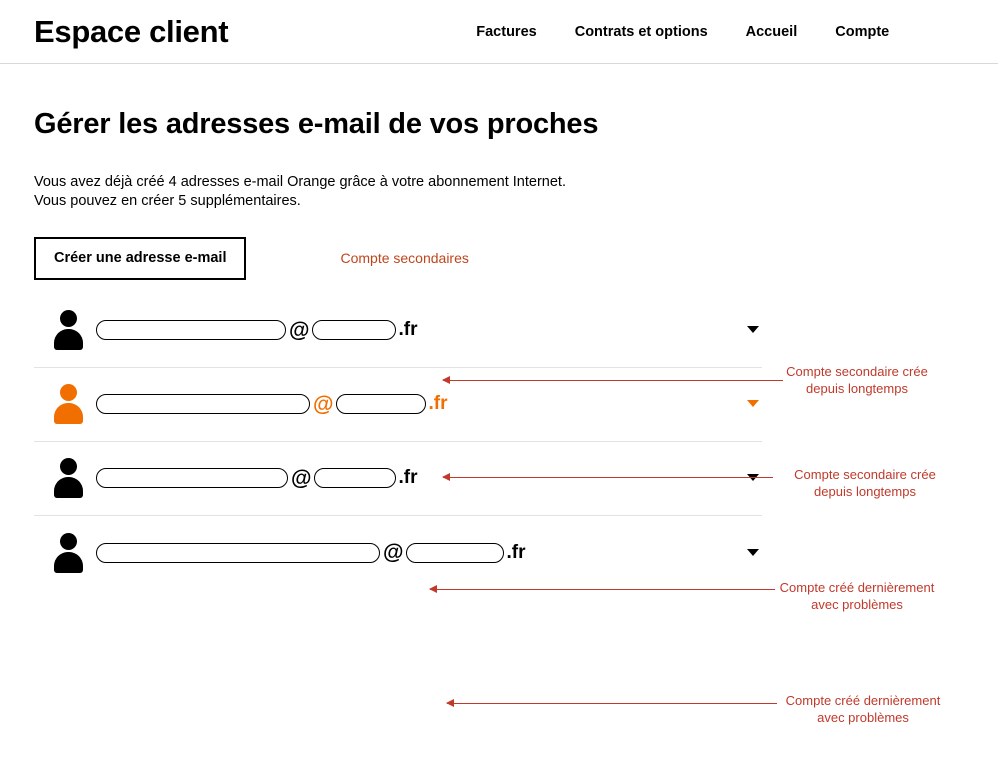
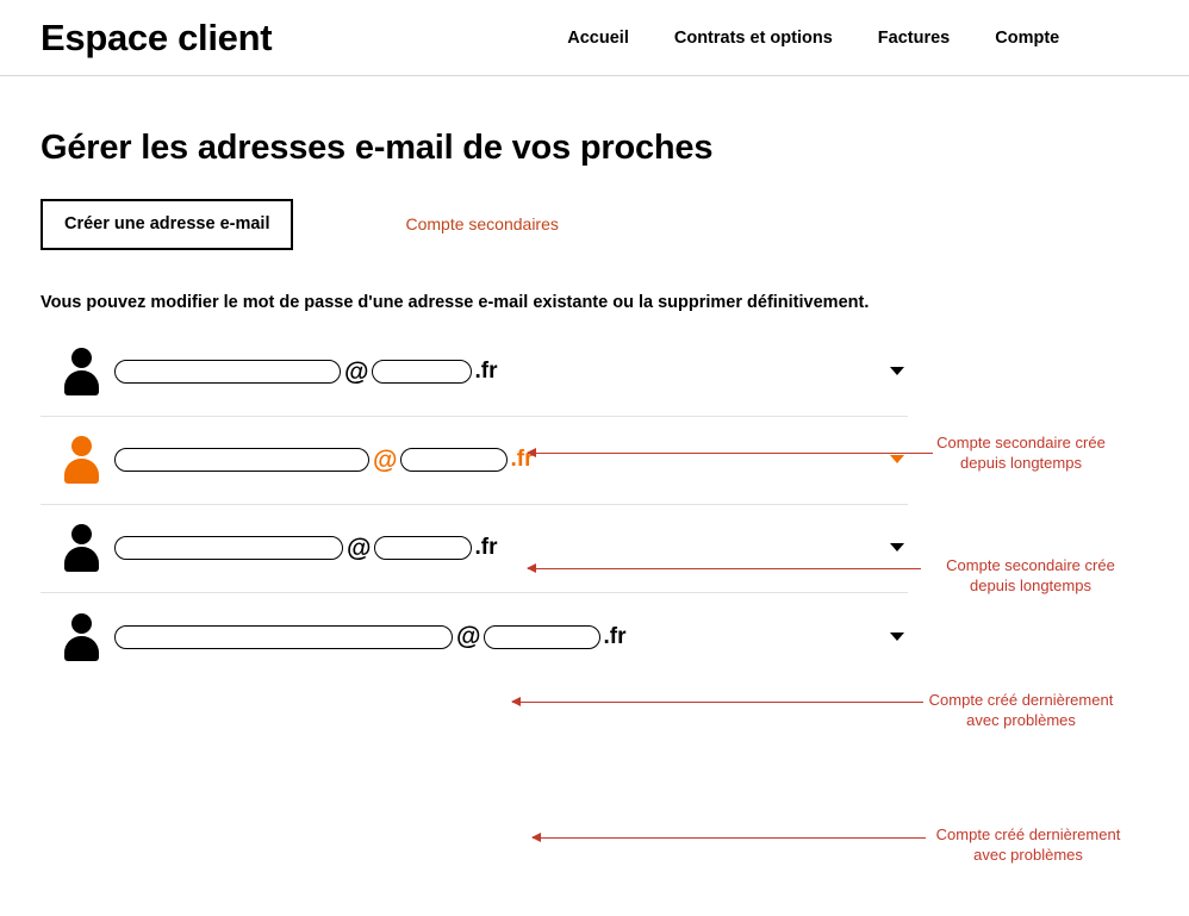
  Espace client
- Factures
+ Accueil
  Contrats et options
- Accueil
+ Factures
  Compte
  Gérer les adresses e-mail de vos proches
- Vous avez déjà créé 4 adresses e-mail Orange grâce à votre abonnement Internet.
- Vous pouvez en créer 5 supplémentaires.
  Créer une adresse e-mail
  Compte secondaires
+ Vous pouvez modifier le mot de passe d'une adresse e-mail existante ou la supprimer définitivement.
  @
  .fr
  @
  .fr
  @
  .fr
  @
  .fr
  Compte secondaire crée
  depuis longtemps
  Compte secondaire crée
  depuis longtemps
  Compte créé dernièrement
  avec problèmes
  Compte créé dernièrement
  avec problèmes
